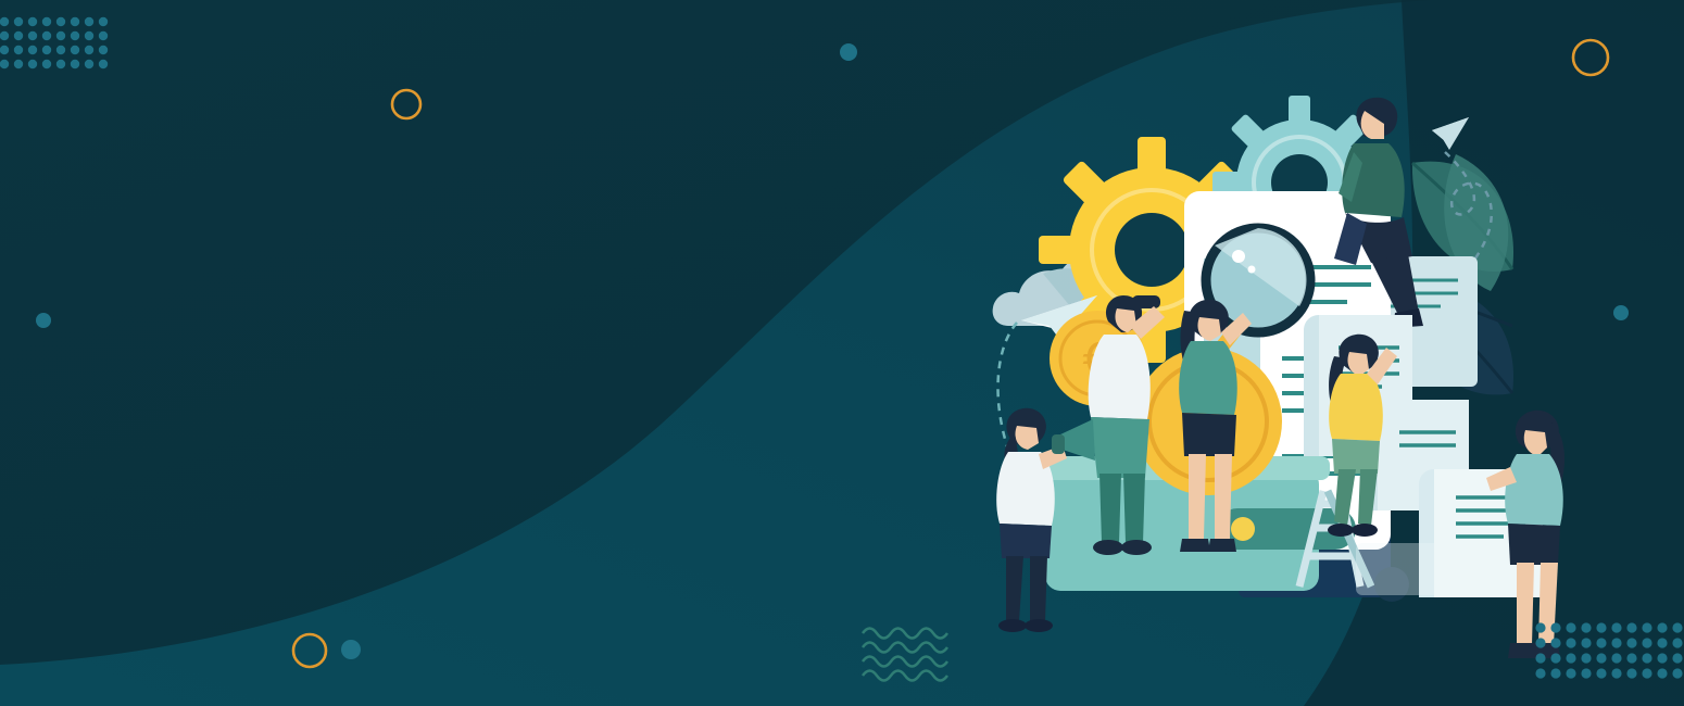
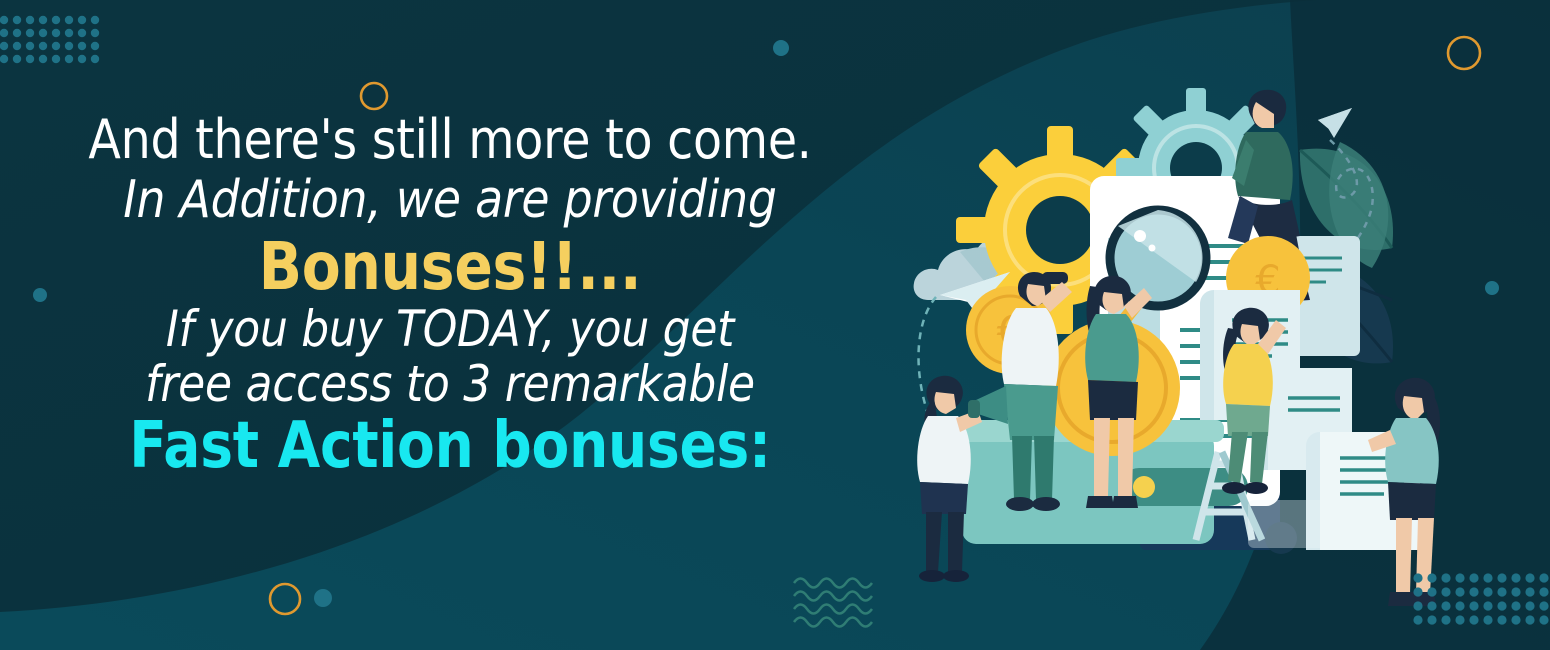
+ €
+ And there's still more to come.
+ In Addition, we are providing
+ Bonuses!!...
+ If you buy TODAY, you get
+ free access to 3 remarkable
+ Fast Action bonuses:
